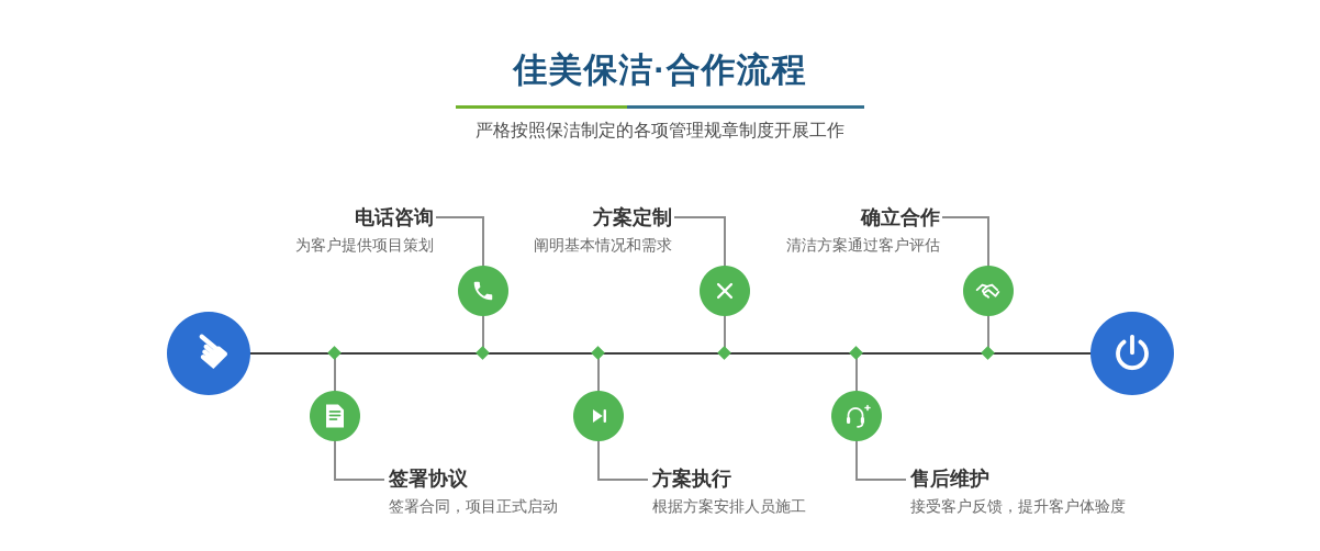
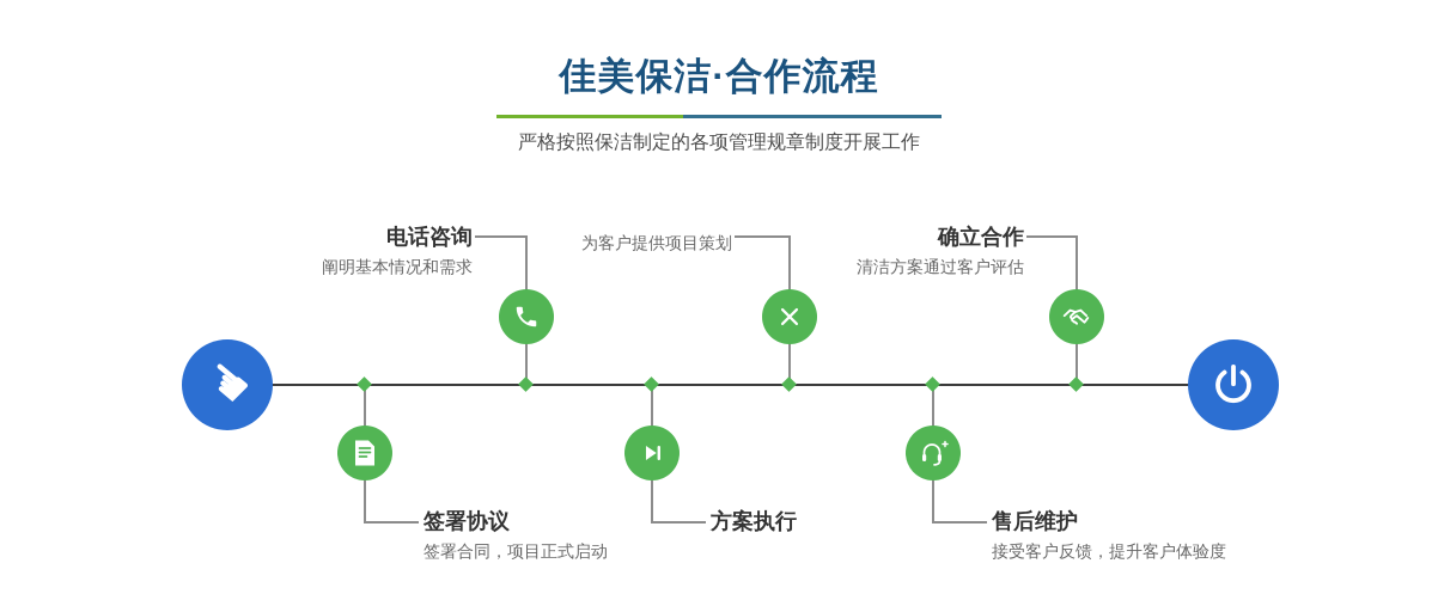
  佳美保洁·合作流程
  严格按照保洁制定的各项管理规章制度开展工作
  电话咨询
- 为客户提供项目策划
+ 阐明基本情况和需求
- 方案定制
- 阐明基本情况和需求
+ 为客户提供项目策划
  确立合作
  清洁方案通过客户评估
  签署协议
  签署合同，项目正式启动
  方案执行
- 根据方案安排人员施工
  售后维护
  接受客户反馈，提升客户体验度
